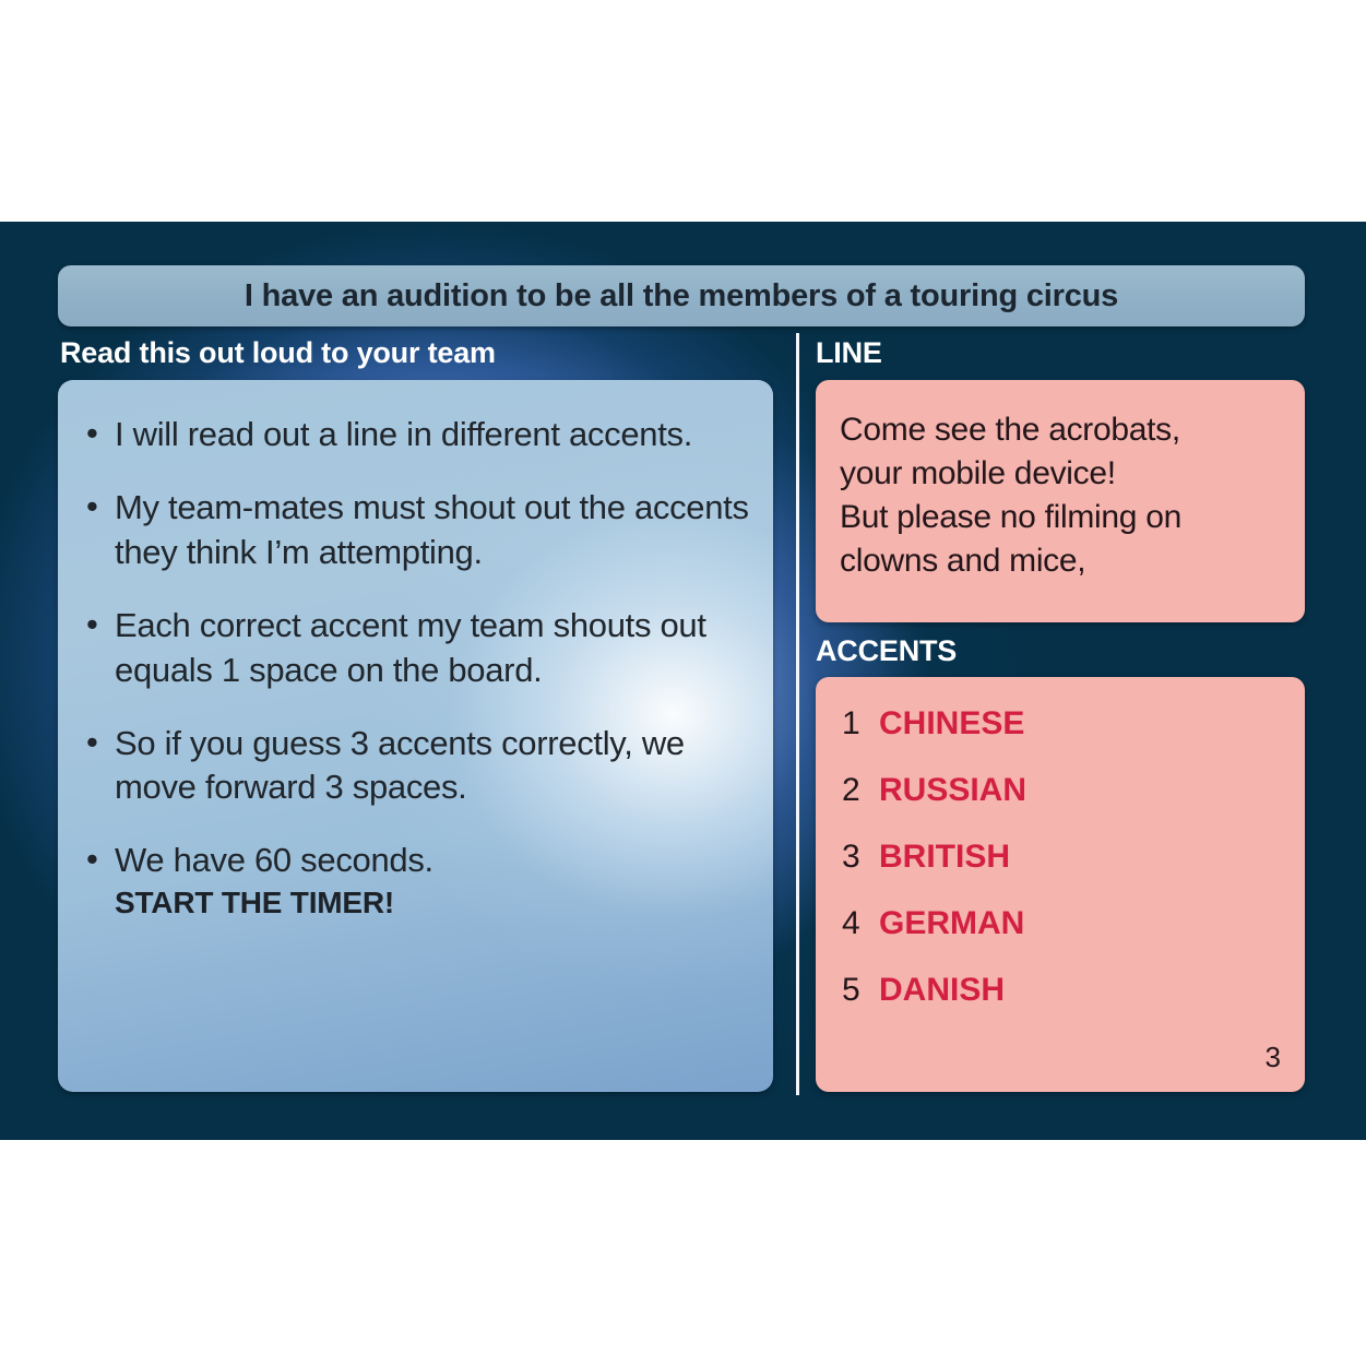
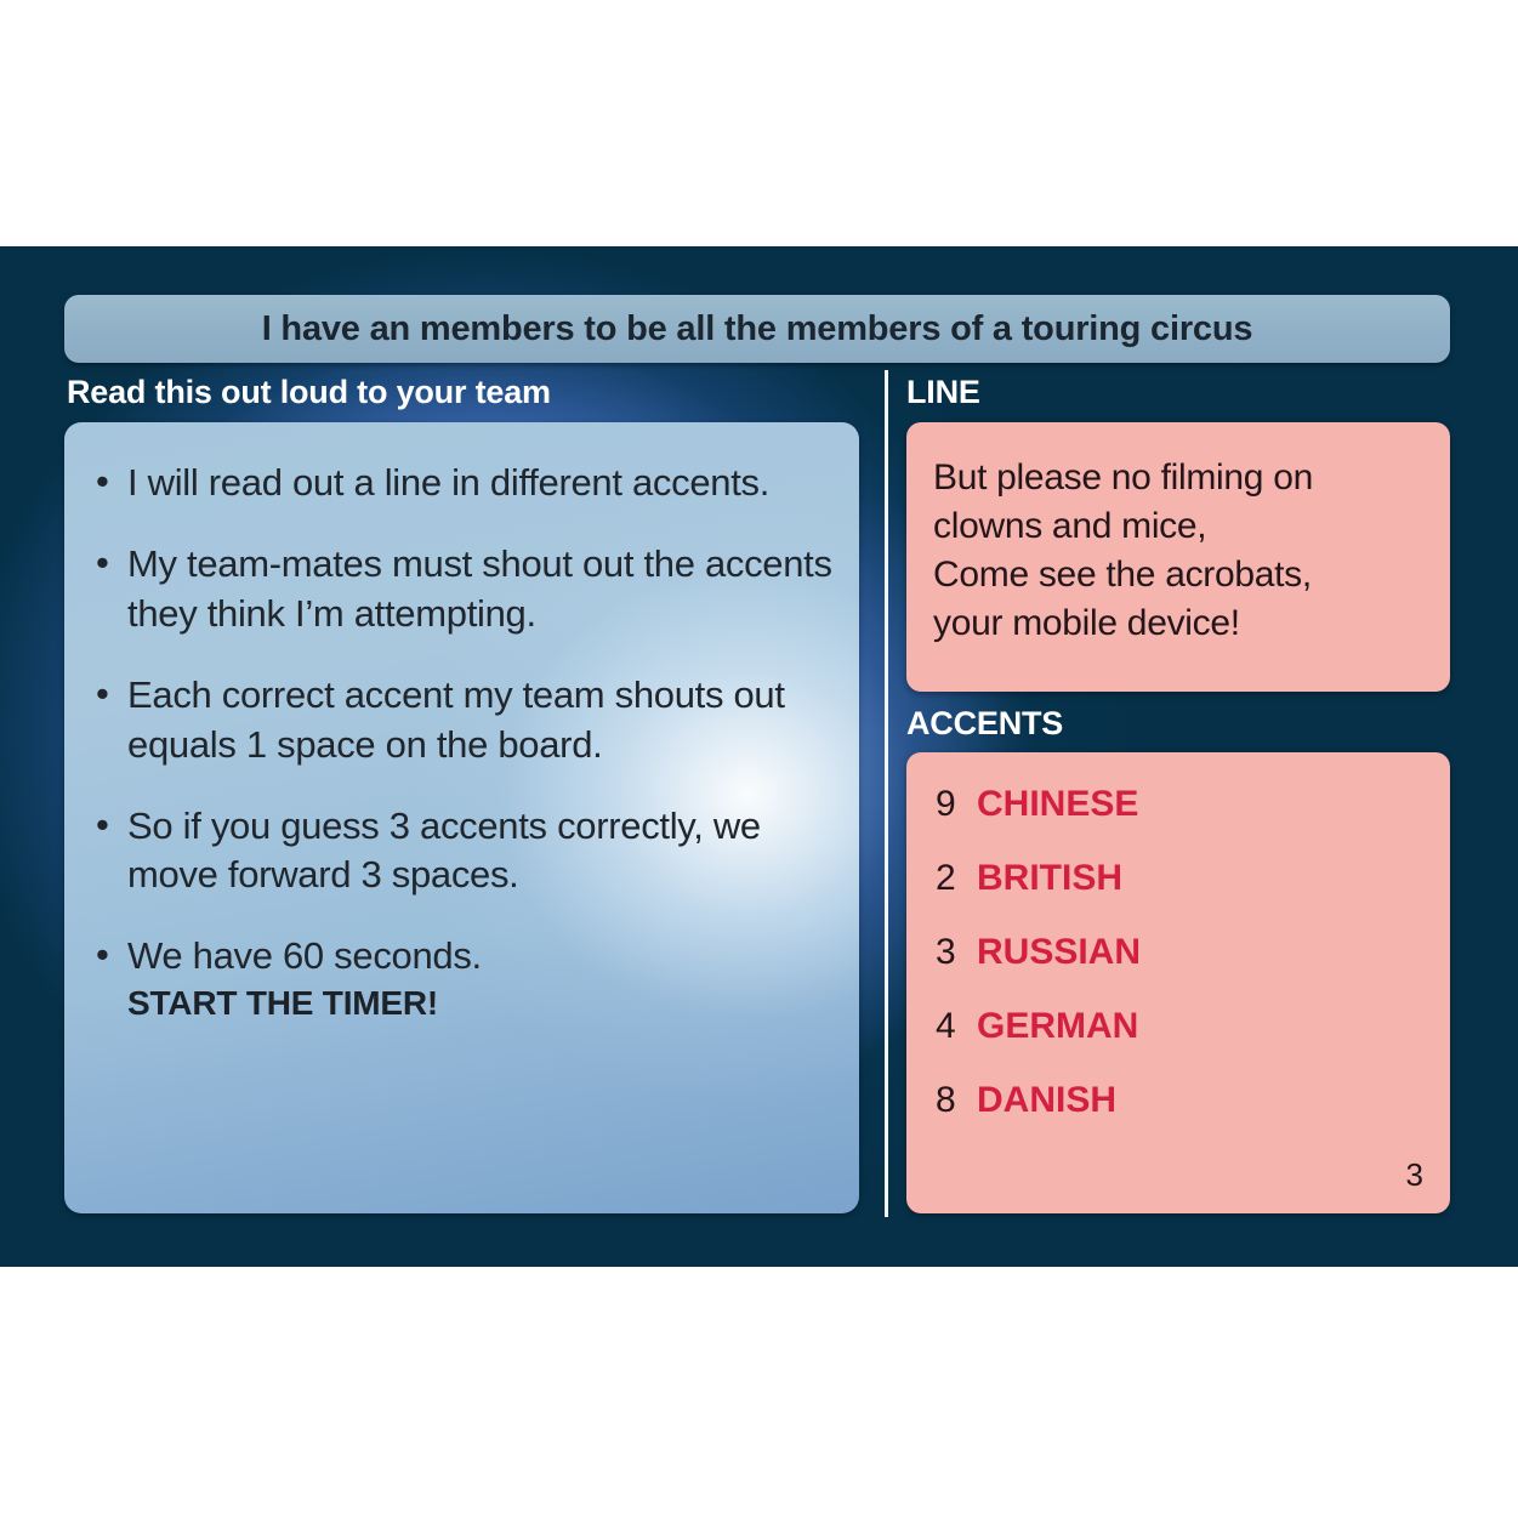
- I have an audition to be all the members of a touring circus
+ I have an members to be all the members of a touring circus
  Read this out loud to your team
  LINE
  ACCENTS
  I will read out a line in different accents.
  My team-mates must shout out the accents they think I’m attempting.
  Each correct accent my team shouts out equals 1 space on the board.
  So if you guess 3 accents correctly, we move forward 3 spaces.
  We have 60 seconds.
  START THE TIMER!
- Come see the acrobats,
+ But please no filming on
- your mobile device!
+ clowns and mice,
- But please no filming on
+ Come see the acrobats,
- clowns and mice,
+ your mobile device!
- 1
+ 9
  CHINESE
  2
- RUSSIAN
+ BRITISH
  3
- BRITISH
+ RUSSIAN
  4
  GERMAN
- 5
+ 8
  DANISH
  3
